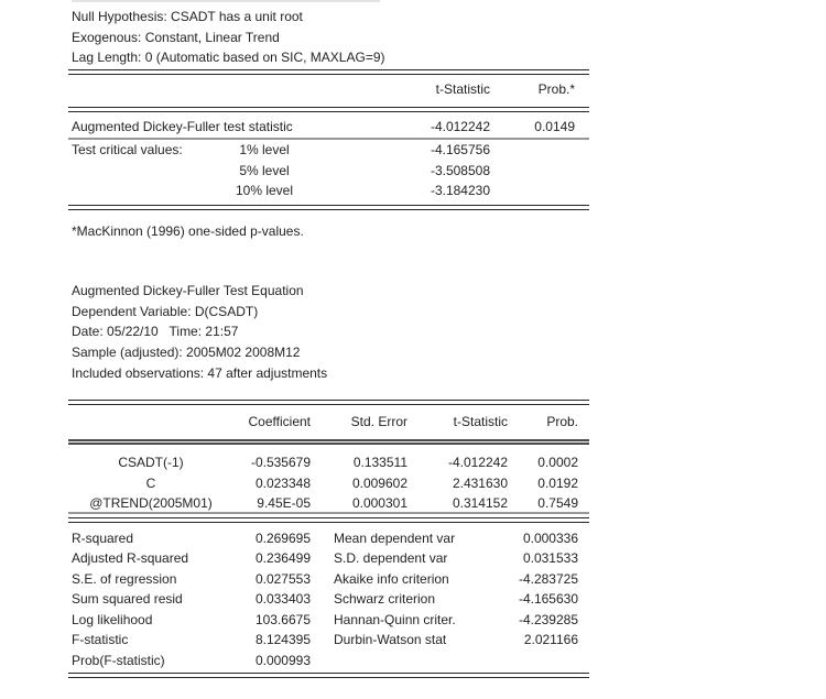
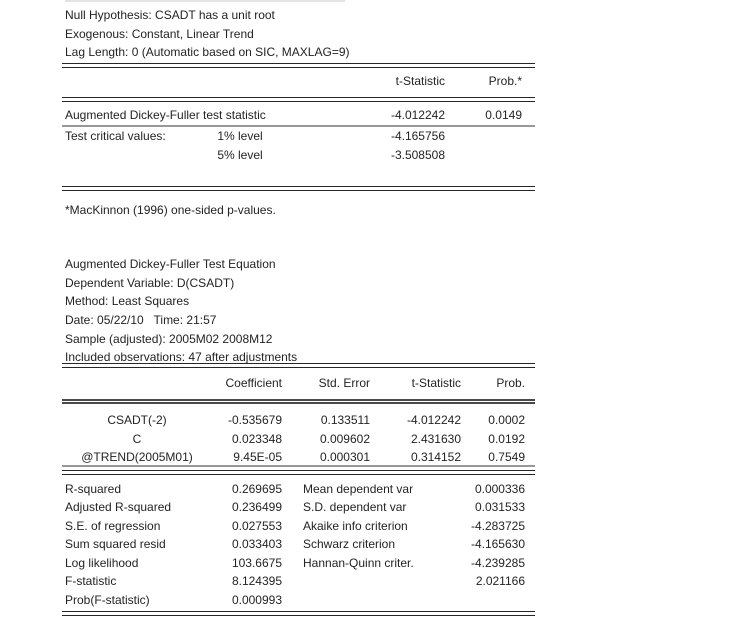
  Null Hypothesis: CSADT has a unit root
  Exogenous: Constant, Linear Trend
  Lag Length: 0 (Automatic based on SIC, MAXLAG=9)
  t-Statistic
  Prob.*
  Augmented Dickey-Fuller test statistic
  -4.012242
  0.0149
  Test critical values:
  1% level
  -4.165756
  5% level
  -3.508508
- 10% level
- -3.184230
  *MacKinnon (1996) one-sided p-values.
  Augmented Dickey-Fuller Test Equation
  Dependent Variable: D(CSADT)
+ Method: Least Squares
  Date: 05/22/10 Time: 21:57
  Sample (adjusted): 2005M02 2008M12
  Included observations: 47 after adjustments
  Coefficient
  Std. Error
  t-Statistic
  Prob.
- CSADT(-1)
+ CSADT(-2)
  -0.535679
  0.133511
  -4.012242
  0.0002
  C
  0.023348
  0.009602
  2.431630
  0.0192
  @TREND(2005M01)
  9.45E-05
  0.000301
  0.314152
  0.7549
  R-squared
  0.269695
  Mean dependent var
  0.000336
  Adjusted R-squared
  0.236499
  S.D. dependent var
  0.031533
  S.E. of regression
  0.027553
  Akaike info criterion
  -4.283725
  Sum squared resid
  0.033403
  Schwarz criterion
  -4.165630
  Log likelihood
  103.6675
  Hannan-Quinn criter.
  -4.239285
  F-statistic
  8.124395
- Durbin-Watson stat
  2.021166
  Prob(F-statistic)
  0.000993
